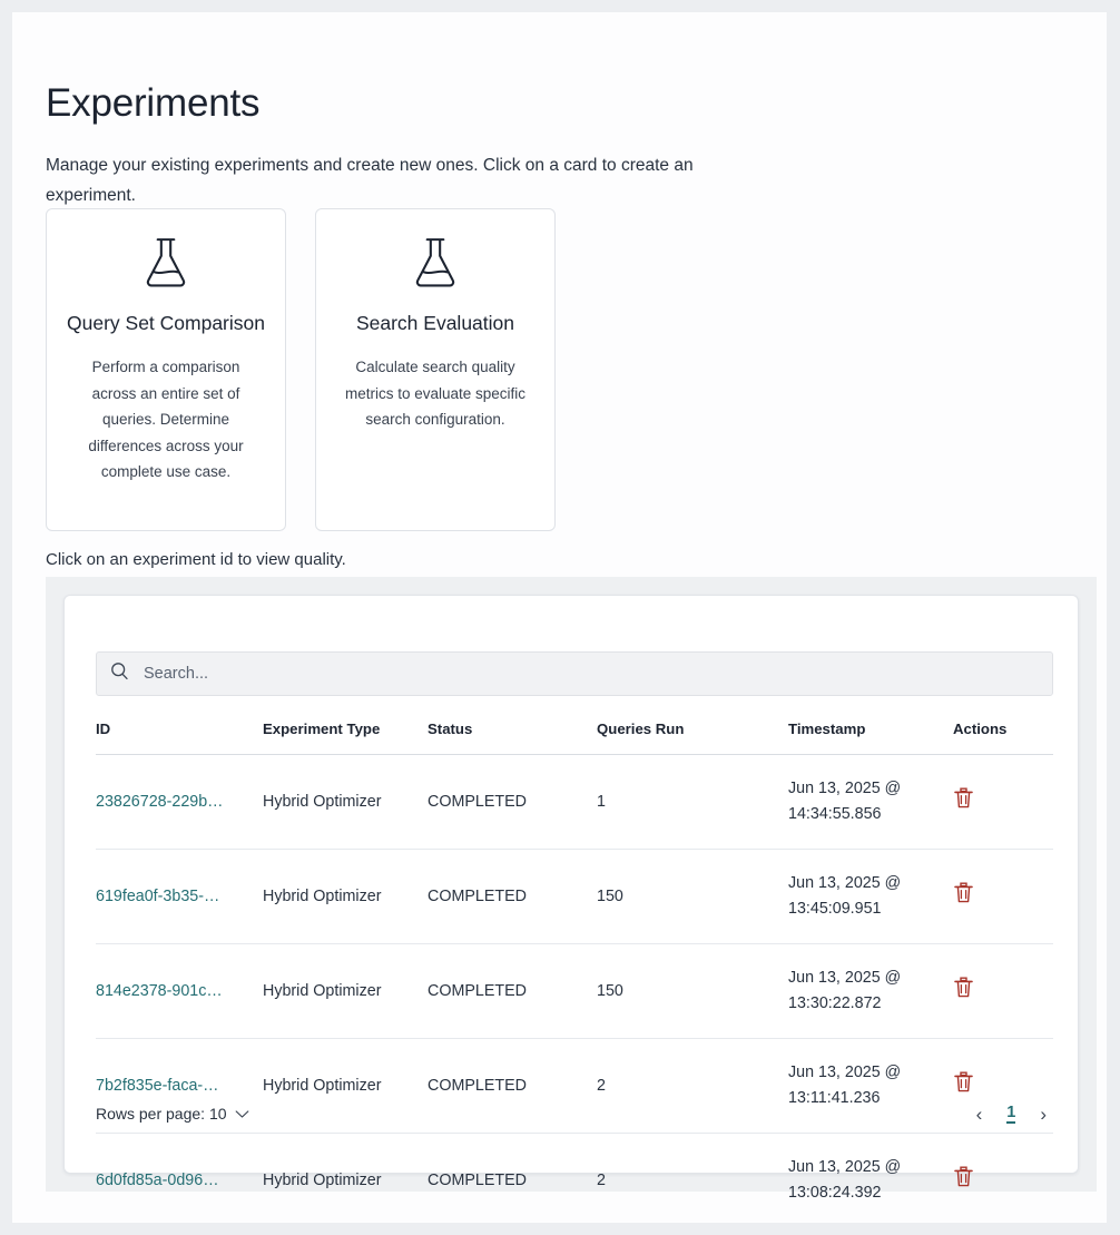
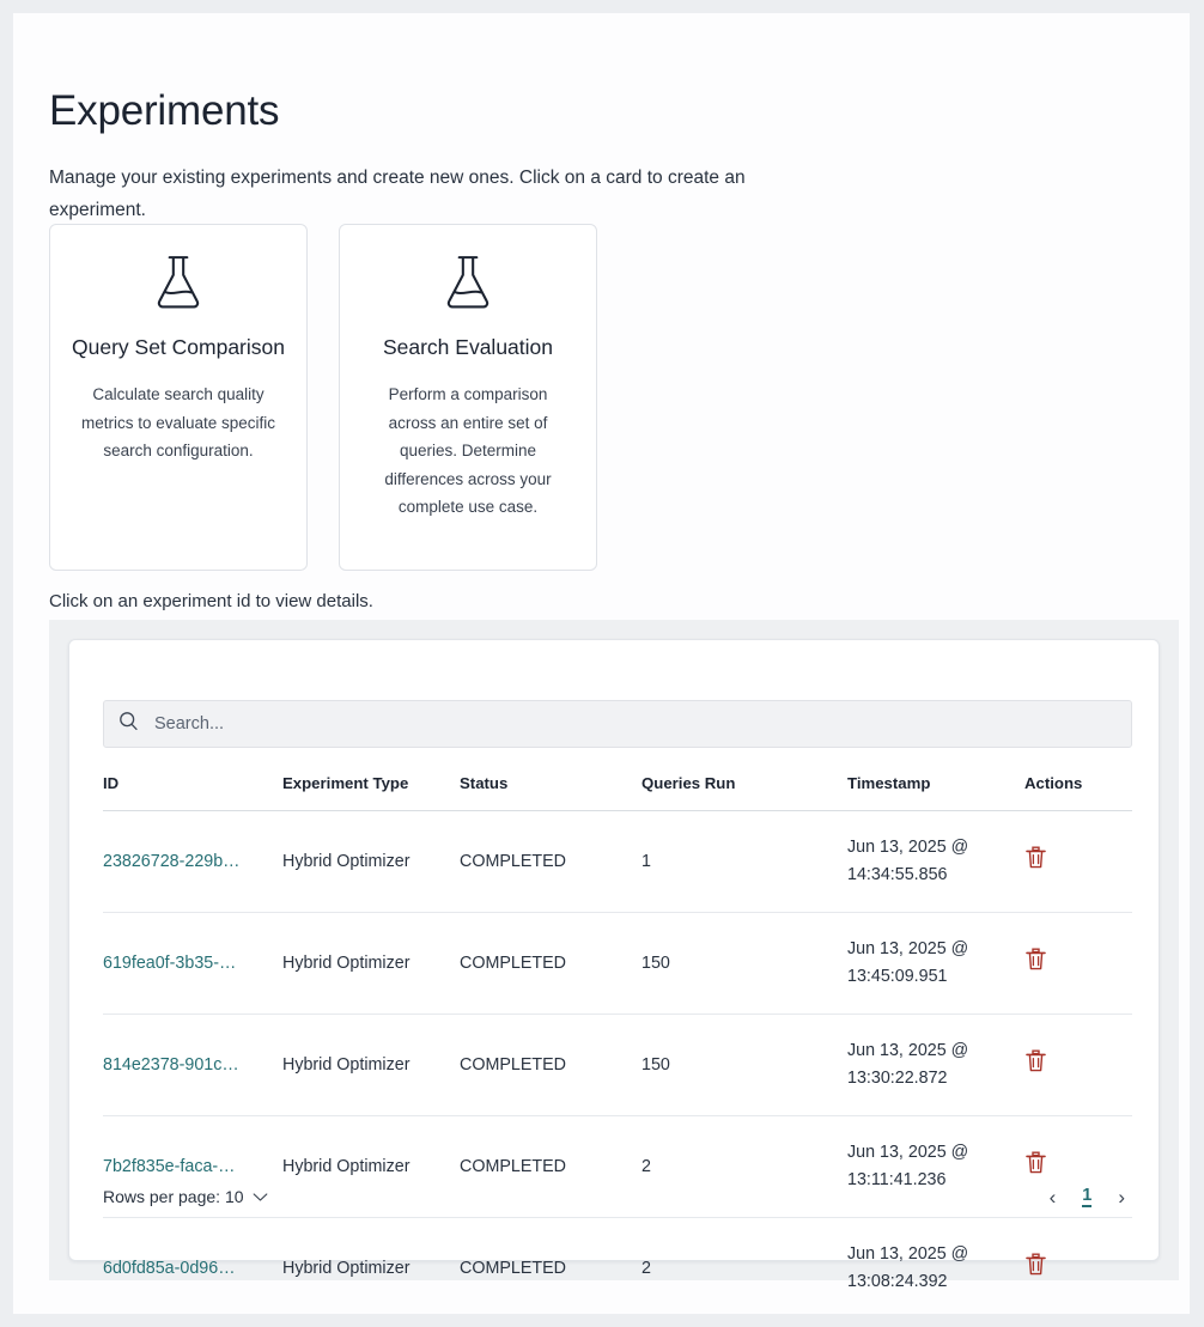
  Experiments
  Manage your existing experiments and create new ones. Click on a card to create an experiment.
  Query Set Comparison
- Perform a comparison across an entire set of queries. Determine differences across your complete use case.
+ Calculate search quality metrics to evaluate specific search configuration.
  Search Evaluation
- Calculate search quality metrics to evaluate specific search configuration.
+ Perform a comparison across an entire set of queries. Determine differences across your complete use case.
- Click on an experiment id to view quality.
+ Click on an experiment id to view details.
  Search...
  ID	Experiment Type	Status	Queries Run	Timestamp	Actions
  23826728-229b…	Hybrid Optimizer	COMPLETED	1	Jun 13, 2025 @ 14:34:55.856
  619fea0f-3b35-…	Hybrid Optimizer	COMPLETED	150	Jun 13, 2025 @ 13:45:09.951
  814e2378-901c…	Hybrid Optimizer	COMPLETED	150	Jun 13, 2025 @ 13:30:22.872
  7b2f835e-faca-…	Hybrid Optimizer	COMPLETED	2	Jun 13, 2025 @ 13:11:41.236
  6d0fd85a-0d96…	Hybrid Optimizer	COMPLETED	2	Jun 13, 2025 @ 13:08:24.392
  Rows per page: 10
  ‹
  1
  ›
